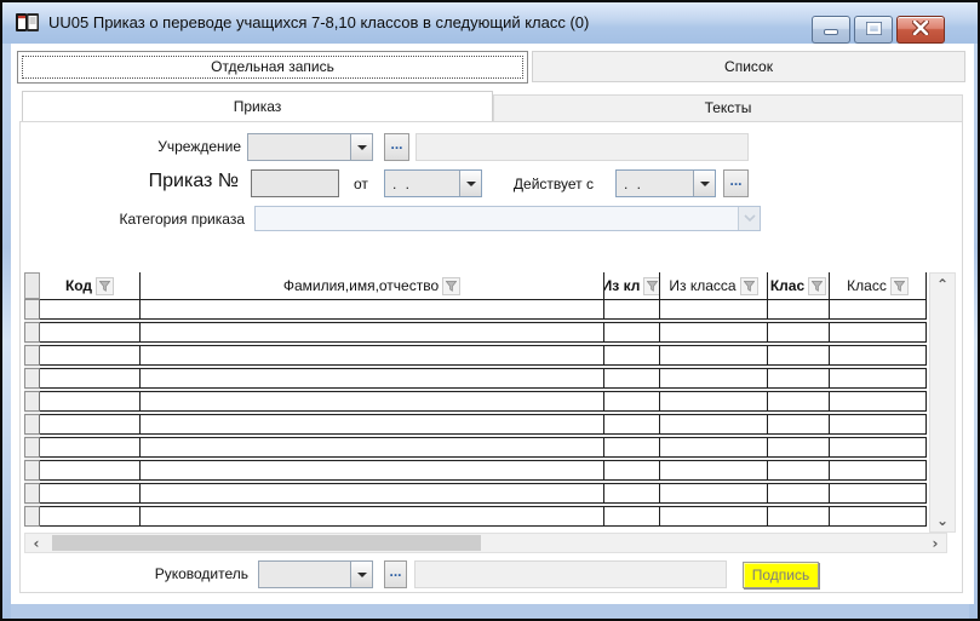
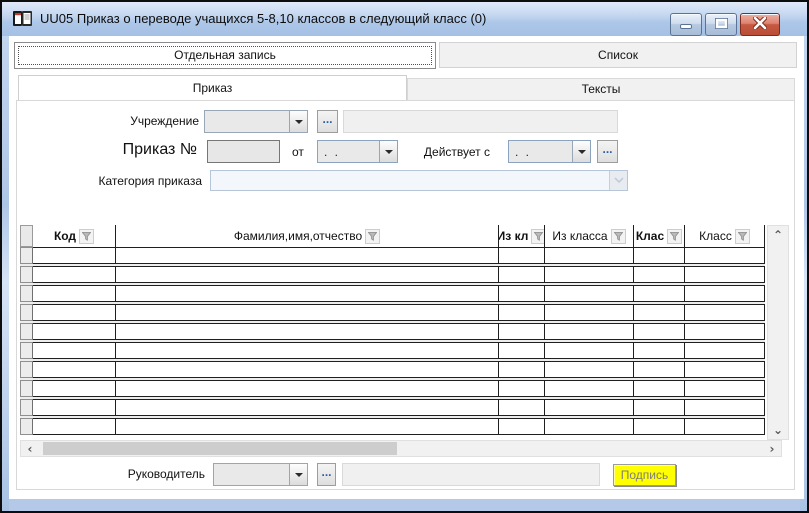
- UU05 Приказ о переводе учащихся 7-8,10 классов в следующий класс (0)
+ UU05 Приказ о переводе учащихся 5-8,10 классов в следующий класс (0)
  Отдельная запись
  Список
  Приказ
  Тексты
  Учреждение
  ...
  Приказ №
  от
  . .
  Действует с
  . .
  ...
  Категория приказа
  Код
  Фамилия,имя,отчество
  Из кл
  Из класса
  Клас
  Класс
  ⌃
  ⌄
  ‹
  ›
  Руководитель
  ...
  Подпись
